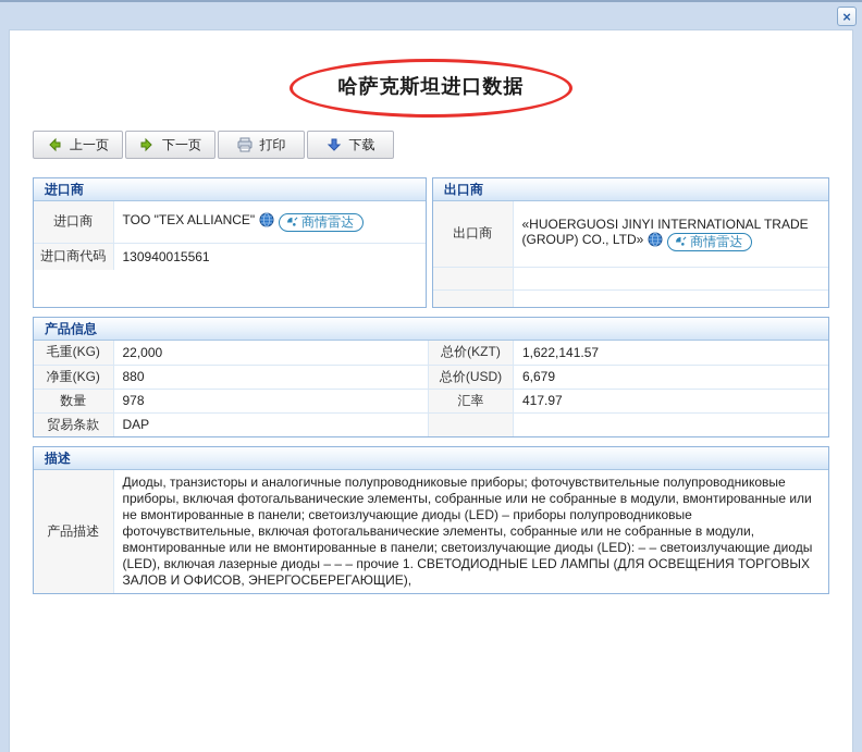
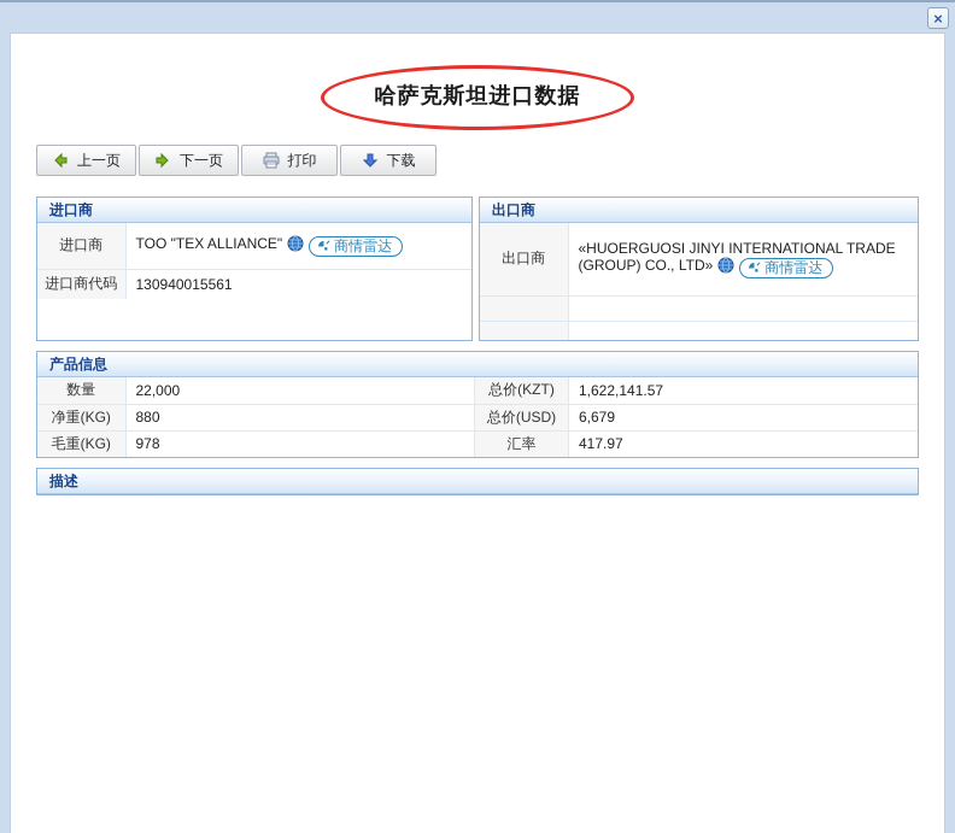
  ×
  哈萨克斯坦进口数据
  上一页
  下一页
  打印
  下载
  进口商
  进口商	TOO "TEX ALLIANCE" 商情雷达
  进口商代码	130940015561
  出口商
  出口商	«HUOERGUOSI JINYI INTERNATIONAL TRADE (GROUP) CO., LTD» 商情雷达
  产品信息
- 毛重(KG)	22,000	总价(KZT)	1,622,141.57
+ 数量	22,000	总价(KZT)	1,622,141.57
  净重(KG)	880	总价(USD)	6,679
- 数量	978	汇率	417.97
+ 毛重(KG)	978	汇率	417.97
- 贸易条款	DAP
  描述
- 产品描述	Диоды, транзисторы и аналогичные полупроводниковые приборы; фоточувствительные полупроводниковые приборы, включая фотогальванические элементы, собранные или не собранные в модули, вмонтированные или не вмонтированные в панели; светоизлучающие диоды (LED) – приборы полупроводниковые фоточувствительные, включая фотогальванические элементы, собранные или не собранные в модули, вмонтированные или не вмонтированные в панели; светоизлучающие диоды (LED): – – светоизлучающие диоды (LED), включая лазерные диоды – – – прочие 1. СВЕТОДИОДНЫЕ LED ЛАМПЫ (ДЛЯ ОСВЕЩЕНИЯ ТОРГОВЫХ ЗАЛОВ И ОФИСОВ, ЭНЕРГОСБЕРЕГАЮЩИЕ),
